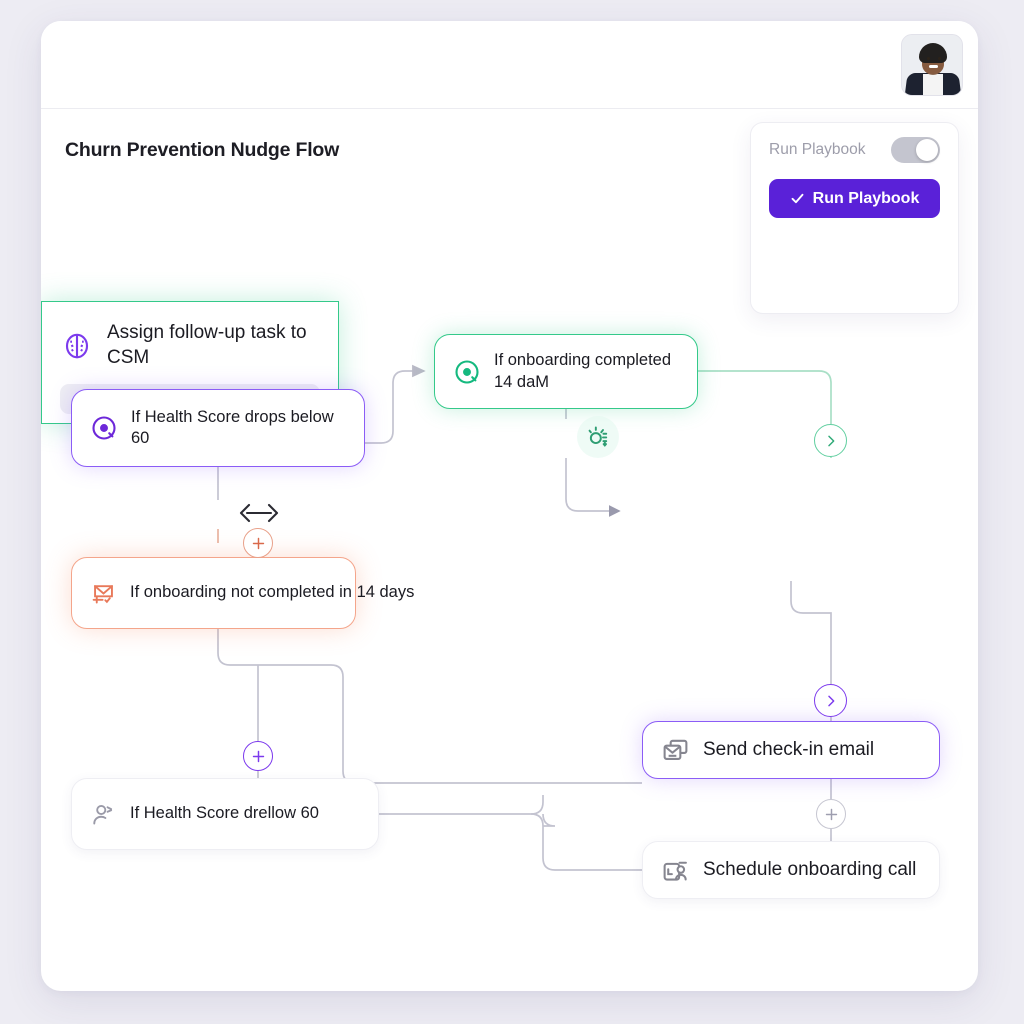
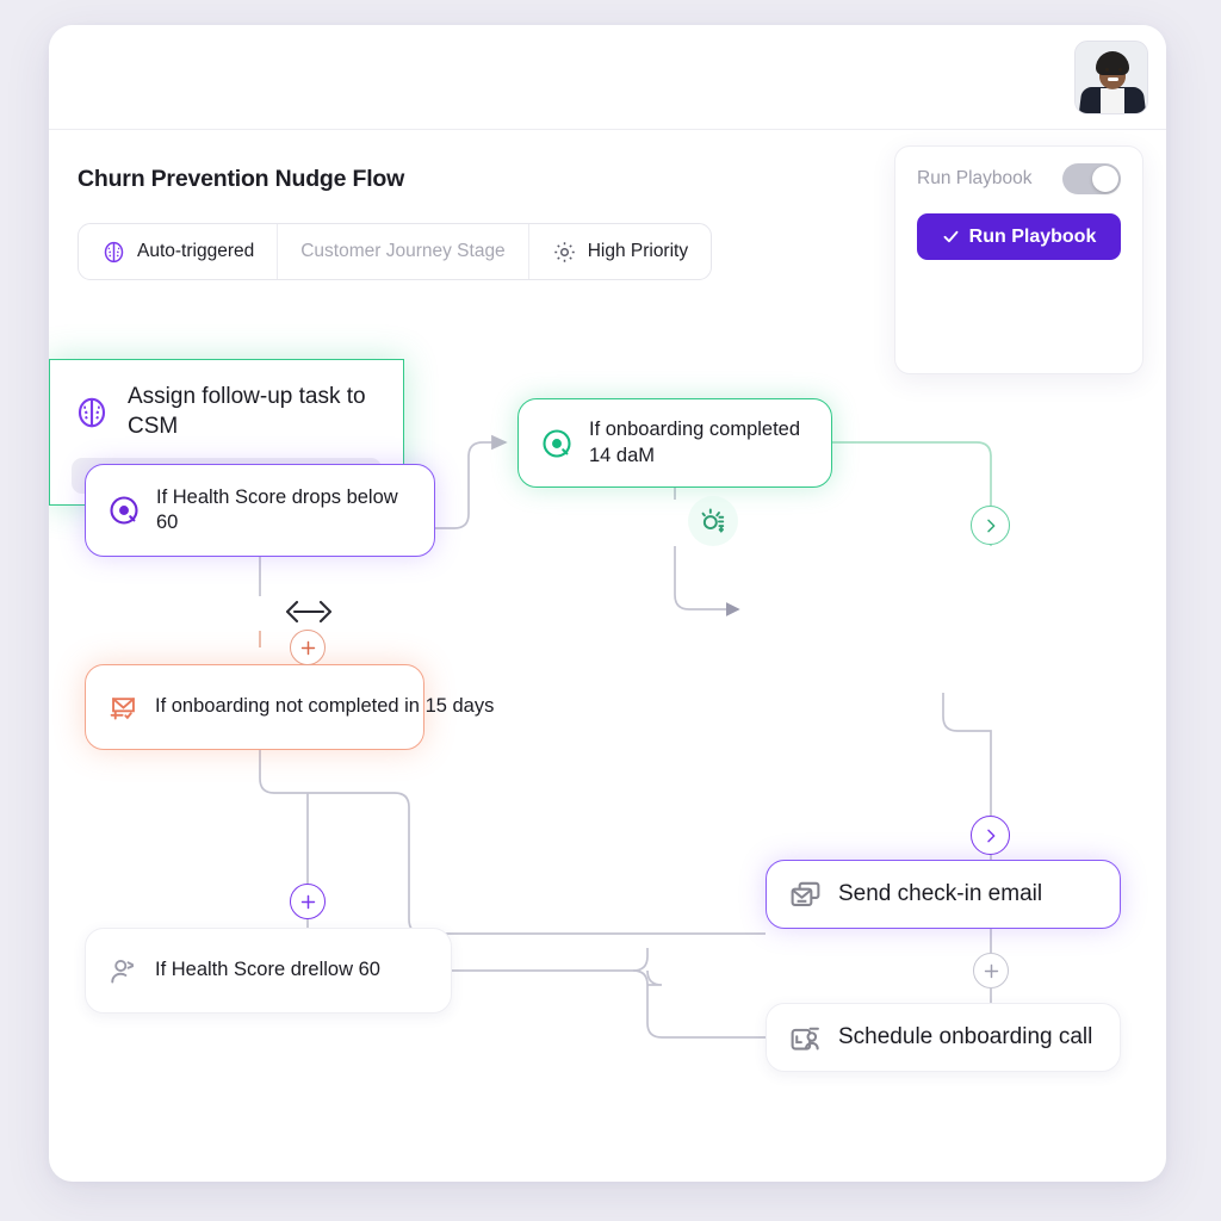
  Churn Prevention Nudge Flow
+ Auto-triggered
+ Customer Journey Stage
+ High Priority
  Run Playbook
  Run Playbook
  If Health Score drops below 60
  If onboarding completed 14 daM
  Assign follow-up task to CSM
- If onboarding not completed in 14 days
+ If onboarding not completed in 15 days
  If Health Score drellow 60
  Send check-in email
  Schedule onboarding call
